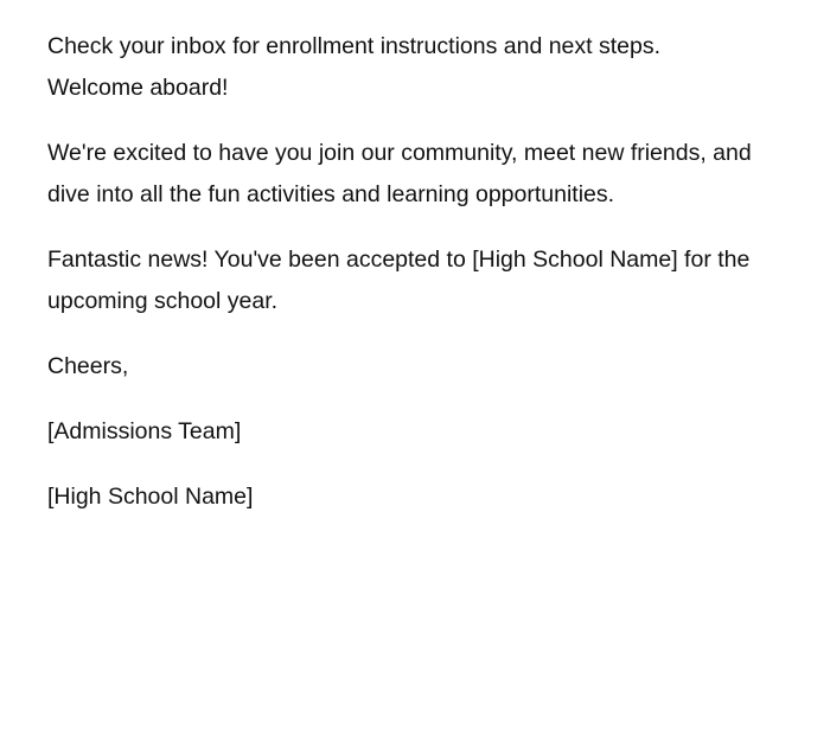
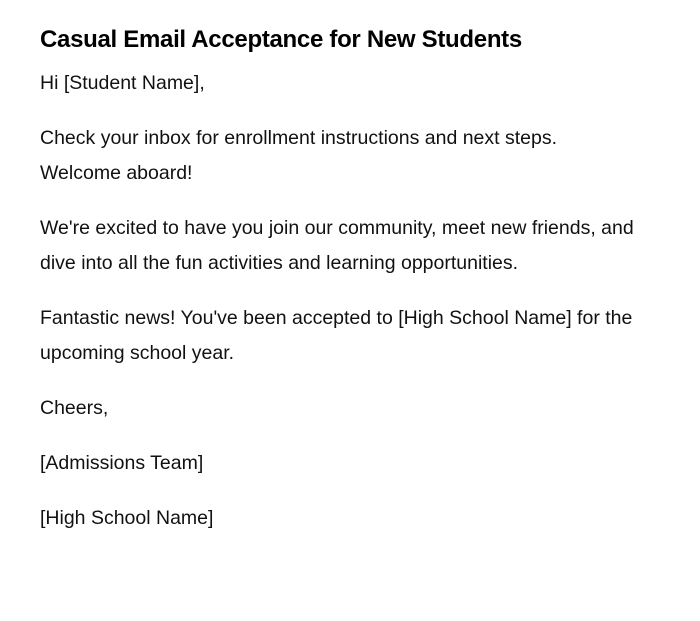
+ Casual Email Acceptance for New Students
+ Hi [Student Name],
  Check your inbox for enrollment instructions and next steps. Welcome aboard!
  We're excited to have you join our community, meet new friends, and dive into all the fun activities and learning opportunities.
  Fantastic news! You've been accepted to [High School Name] for the upcoming school year.
  Cheers,
  [Admissions Team]
  [High School Name]
